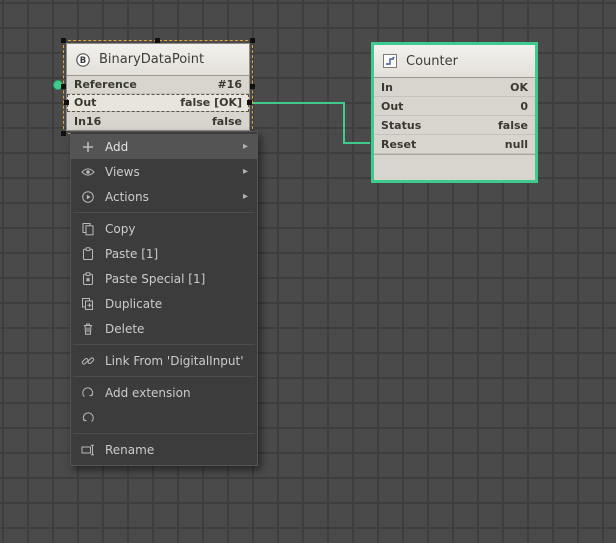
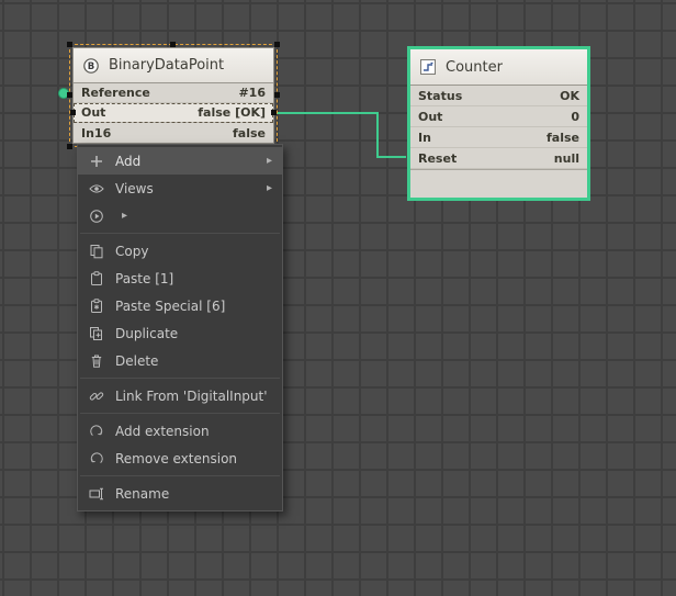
  B
  BinaryDataPoint
  Reference
  #16
  Out
  false [OK]
  In16
  false
  Counter
- In
+ Status
  OK
  Out
  0
- Status
+ In
  false
  Reset
  null
  Add
  ▸
  Views
  ▸
- Actions
  ▸
  Copy
  Paste [1]
- Paste Special [1]
+ Paste Special [6]
  Duplicate
  Delete
  Link From 'DigitalInput'
  Add extension
+ Remove extension
  Rename
